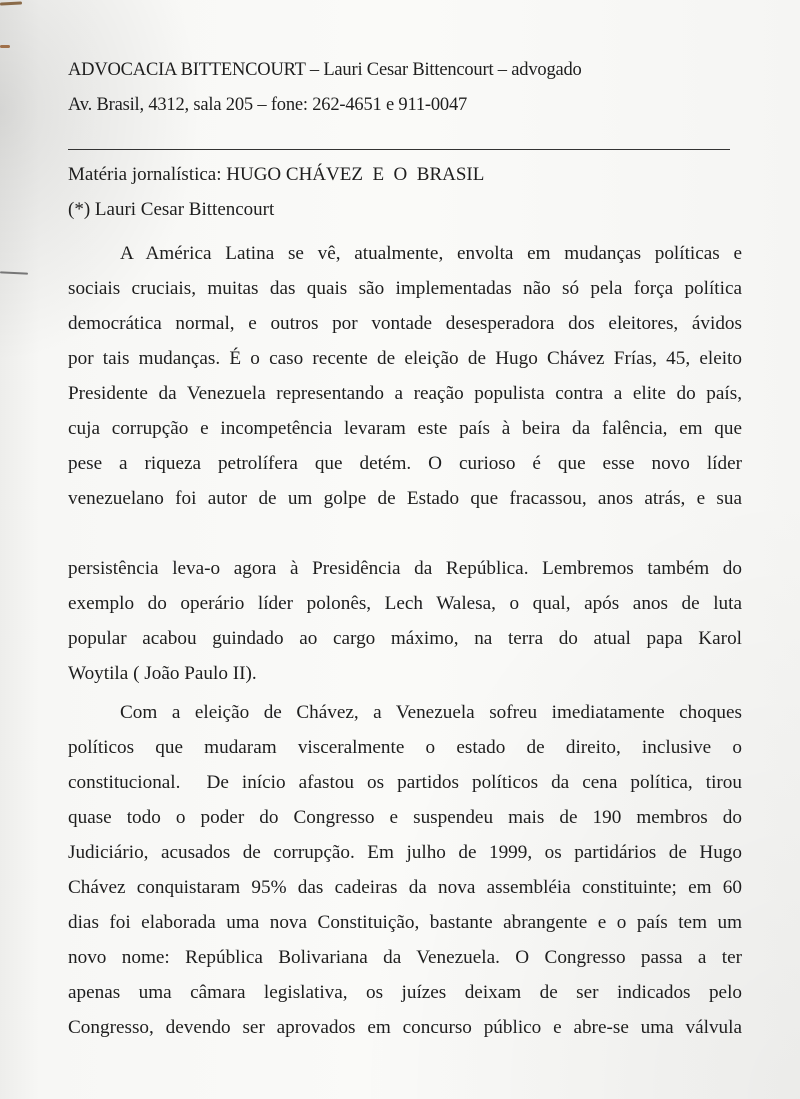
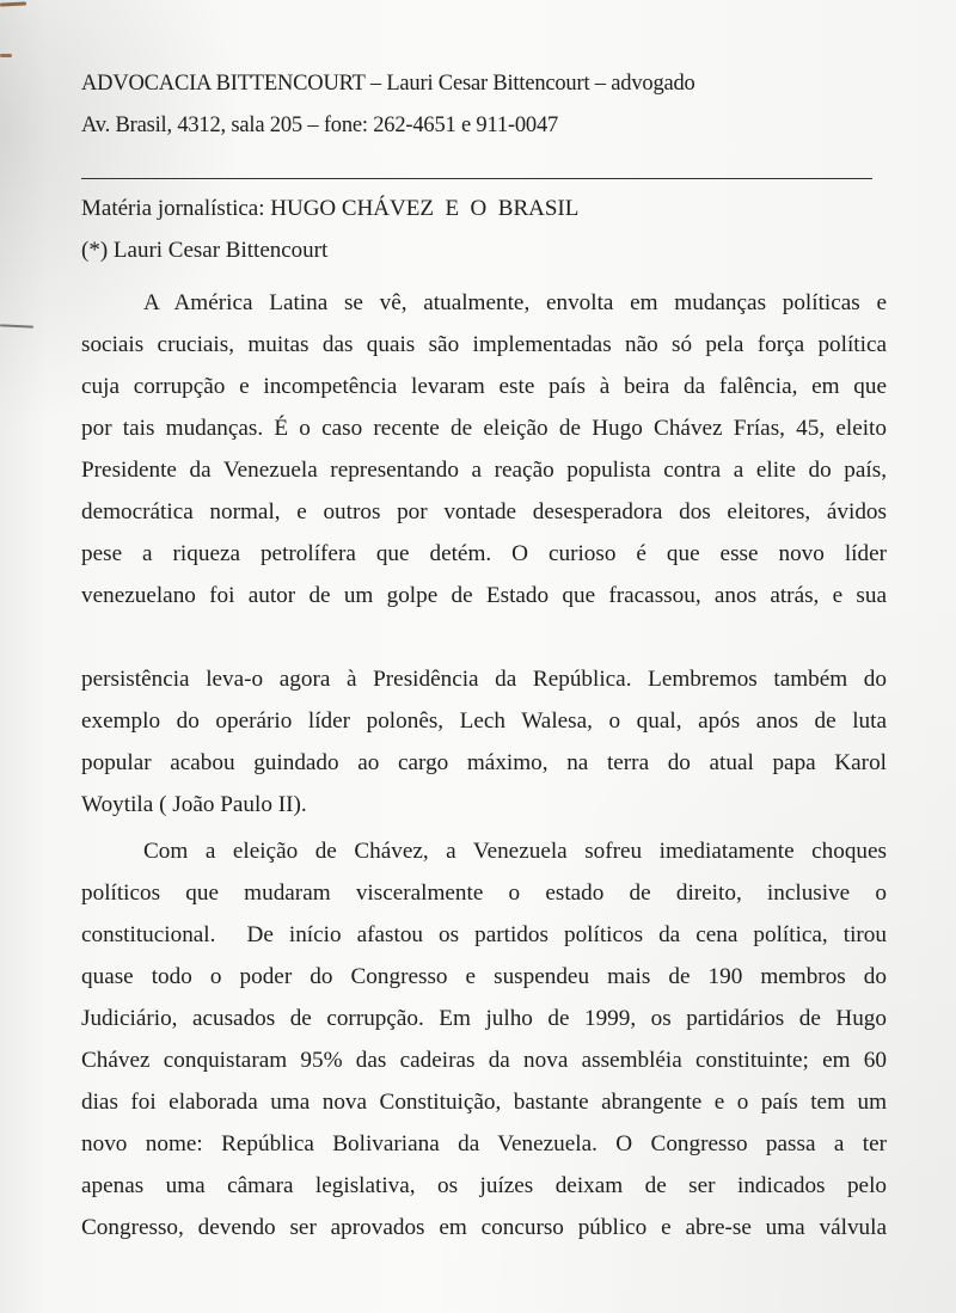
  ADVOCACIA BITTENCOURT – Lauri Cesar Bittencourt – advogado
  Av. Brasil, 4312, sala 205 – fone: 262-4651 e 911-0047
  Matéria jornalística: HUGO CHÁVEZ E O BRASIL
  (*) Lauri Cesar Bittencourt
  A América Latina se vê, atualmente, envolta em mudanças políticas e
  sociais cruciais, muitas das quais são implementadas não só pela força política
- democrática normal, e outros por vontade desesperadora dos eleitores, ávidos
+ cuja corrupção e incompetência levaram este país à beira da falência, em que
  por tais mudanças. É o caso recente de eleição de Hugo Chávez Frías, 45, eleito
  Presidente da Venezuela representando a reação populista contra a elite do país,
- cuja corrupção e incompetência levaram este país à beira da falência, em que
+ democrática normal, e outros por vontade desesperadora dos eleitores, ávidos
  pese a riqueza petrolífera que detém. O curioso é que esse novo líder
  venezuelano foi autor de um golpe de Estado que fracassou, anos atrás, e sua
  persistência leva-o agora à Presidência da República. Lembremos também do
  exemplo do operário líder polonês, Lech Walesa, o qual, após anos de luta
  popular acabou guindado ao cargo máximo, na terra do atual papa Karol
  Woytila ( João Paulo II).
  Com a eleição de Chávez, a Venezuela sofreu imediatamente choques
  políticos que mudaram visceralmente o estado de direito, inclusive o
  constitucional. De início afastou os partidos políticos da cena política, tirou
  quase todo o poder do Congresso e suspendeu mais de 190 membros do
  Judiciário, acusados de corrupção. Em julho de 1999, os partidários de Hugo
  Chávez conquistaram 95% das cadeiras da nova assembléia constituinte; em 60
  dias foi elaborada uma nova Constituição, bastante abrangente e o país tem um
  novo nome: República Bolivariana da Venezuela. O Congresso passa a ter
  apenas uma câmara legislativa, os juízes deixam de ser indicados pelo
  Congresso, devendo ser aprovados em concurso público e abre-se uma válvula
